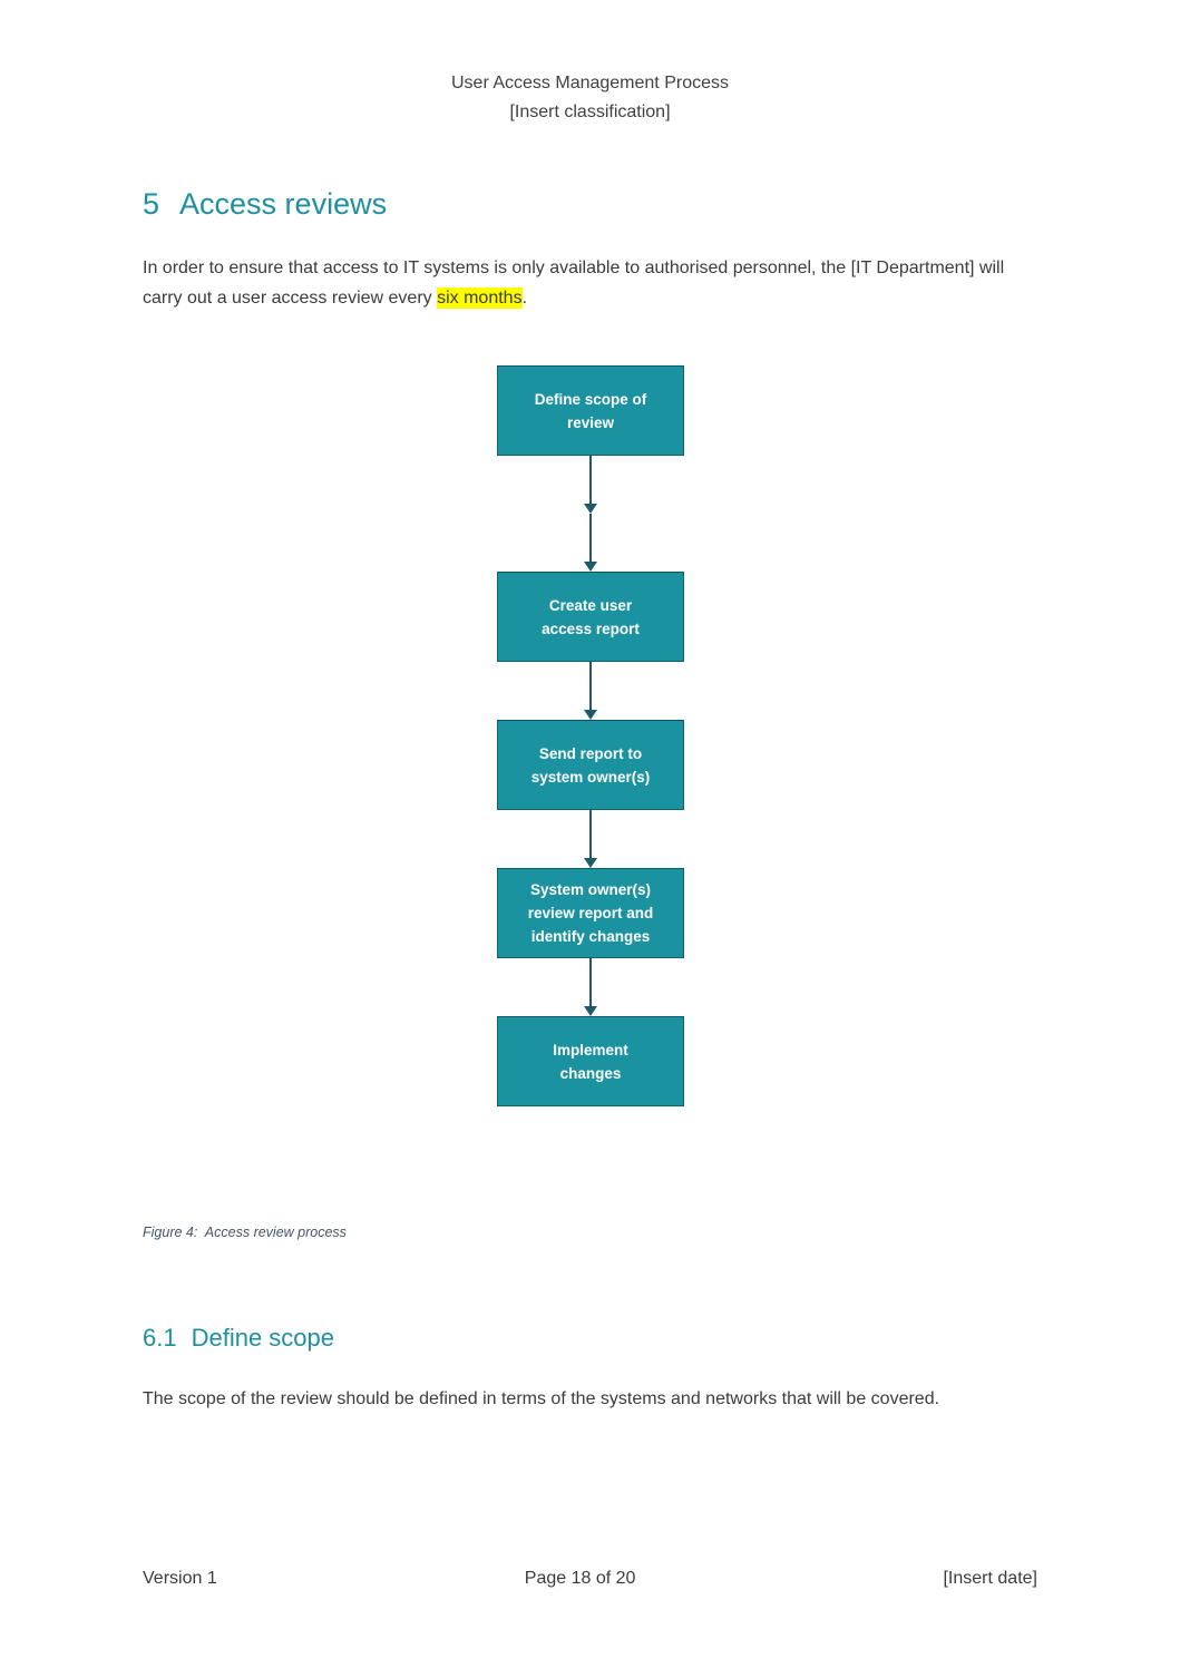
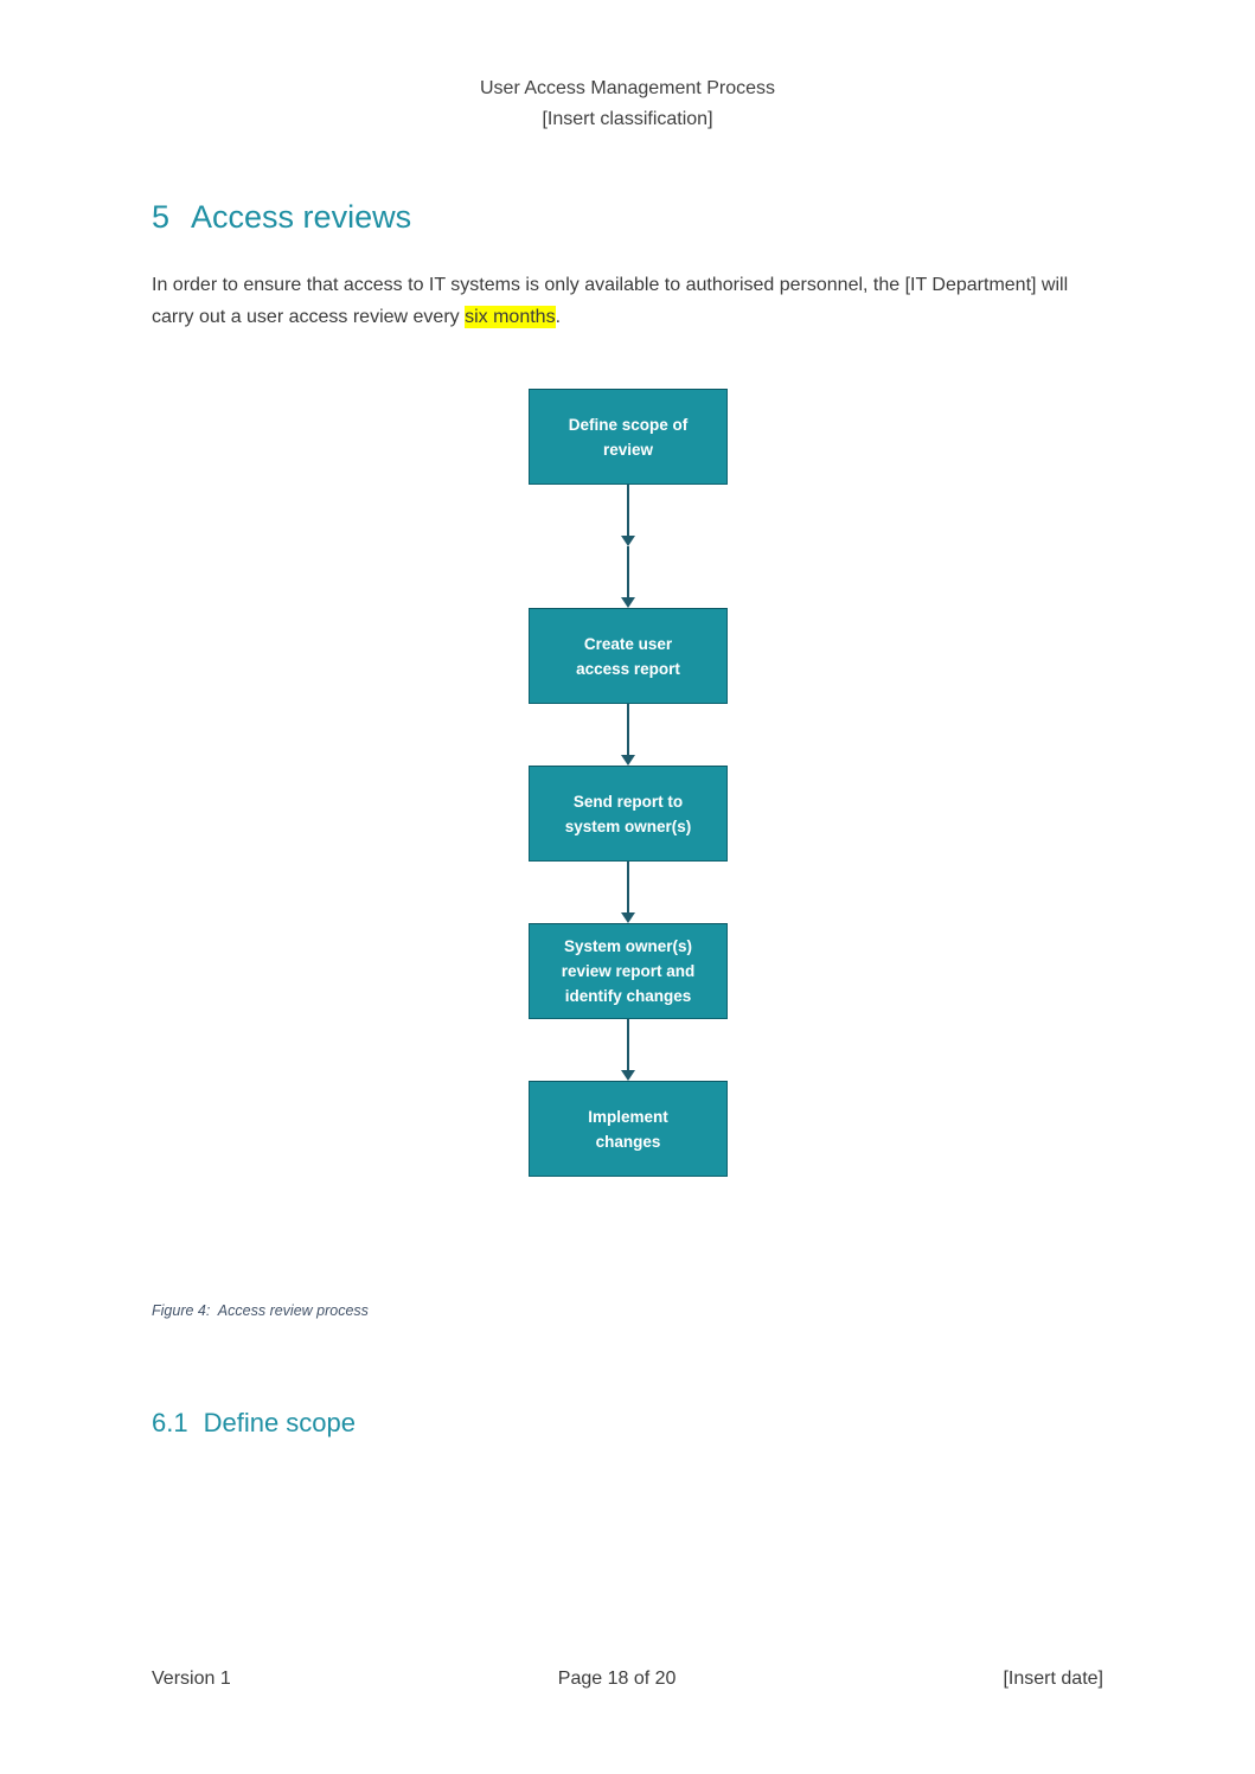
  User Access Management Process
  [Insert classification]
  5 Access reviews
  In order to ensure that access to IT systems is only available to authorised personnel, the [IT Department] will carry out a user access review every six months.
  Define scope of
  review
  Create user
  access report
  Send report to
  system owner(s)
  System owner(s)
  review report and
  identify changes
  Implement
  changes
  Figure 4: Access review process
  6.1 Define scope
- The scope of the review should be defined in terms of the systems and networks that will be covered.
  Version 1
  Page 18 of 20
  [Insert date]
